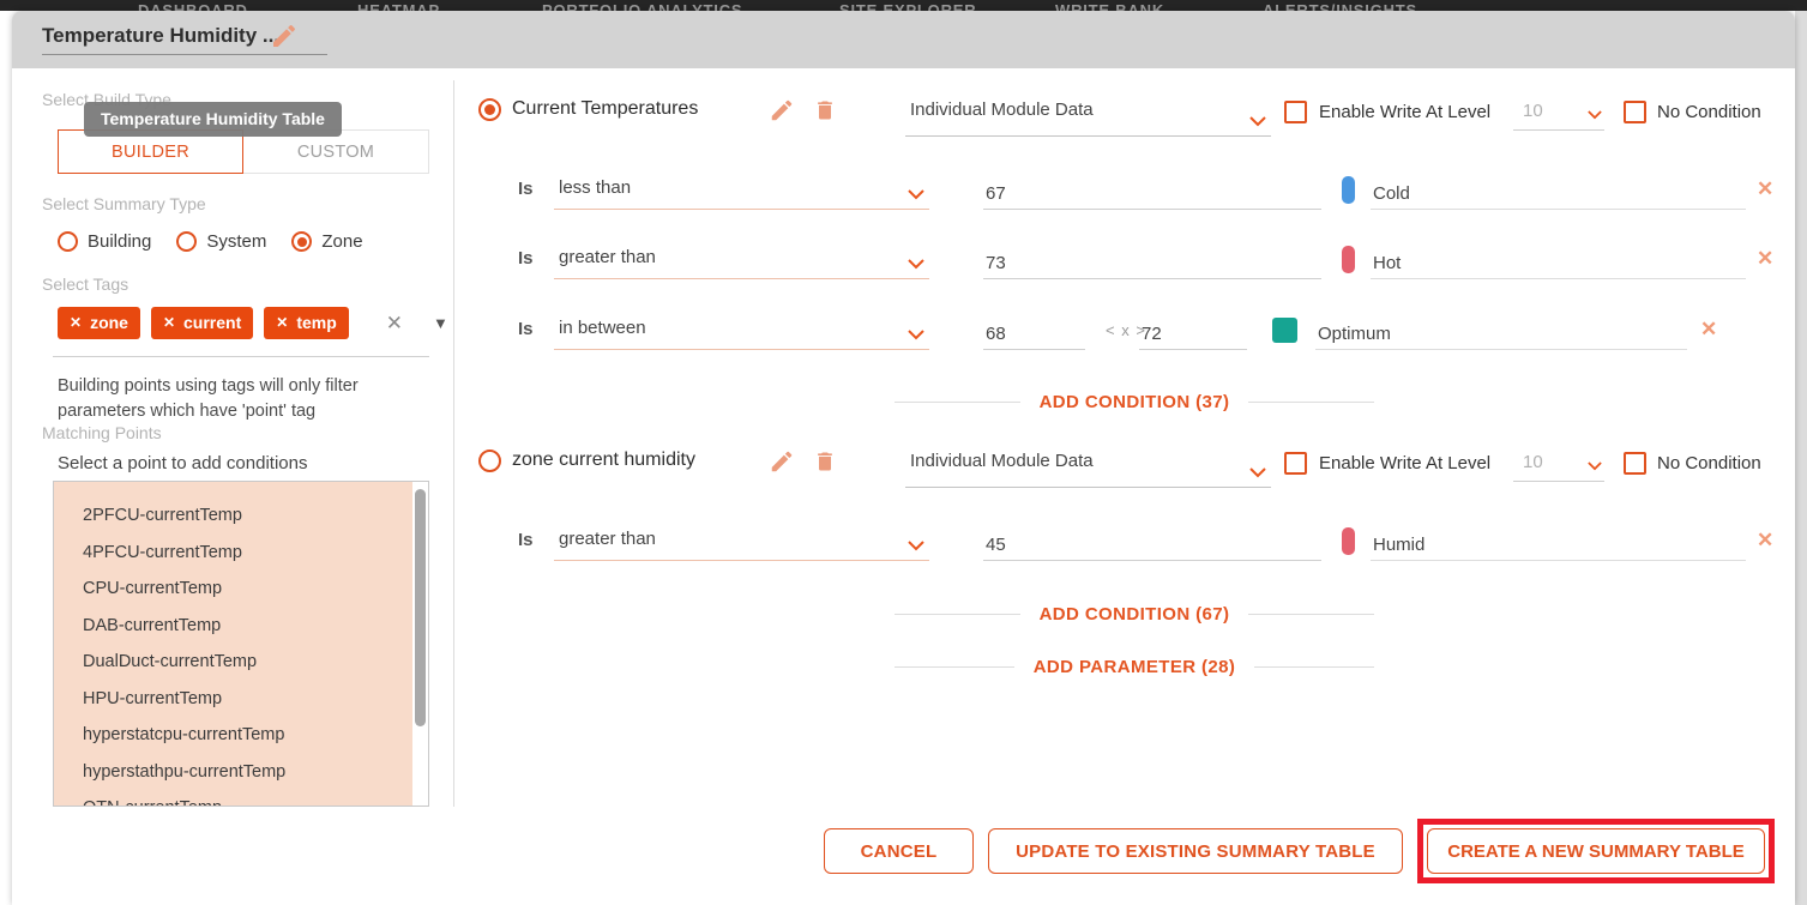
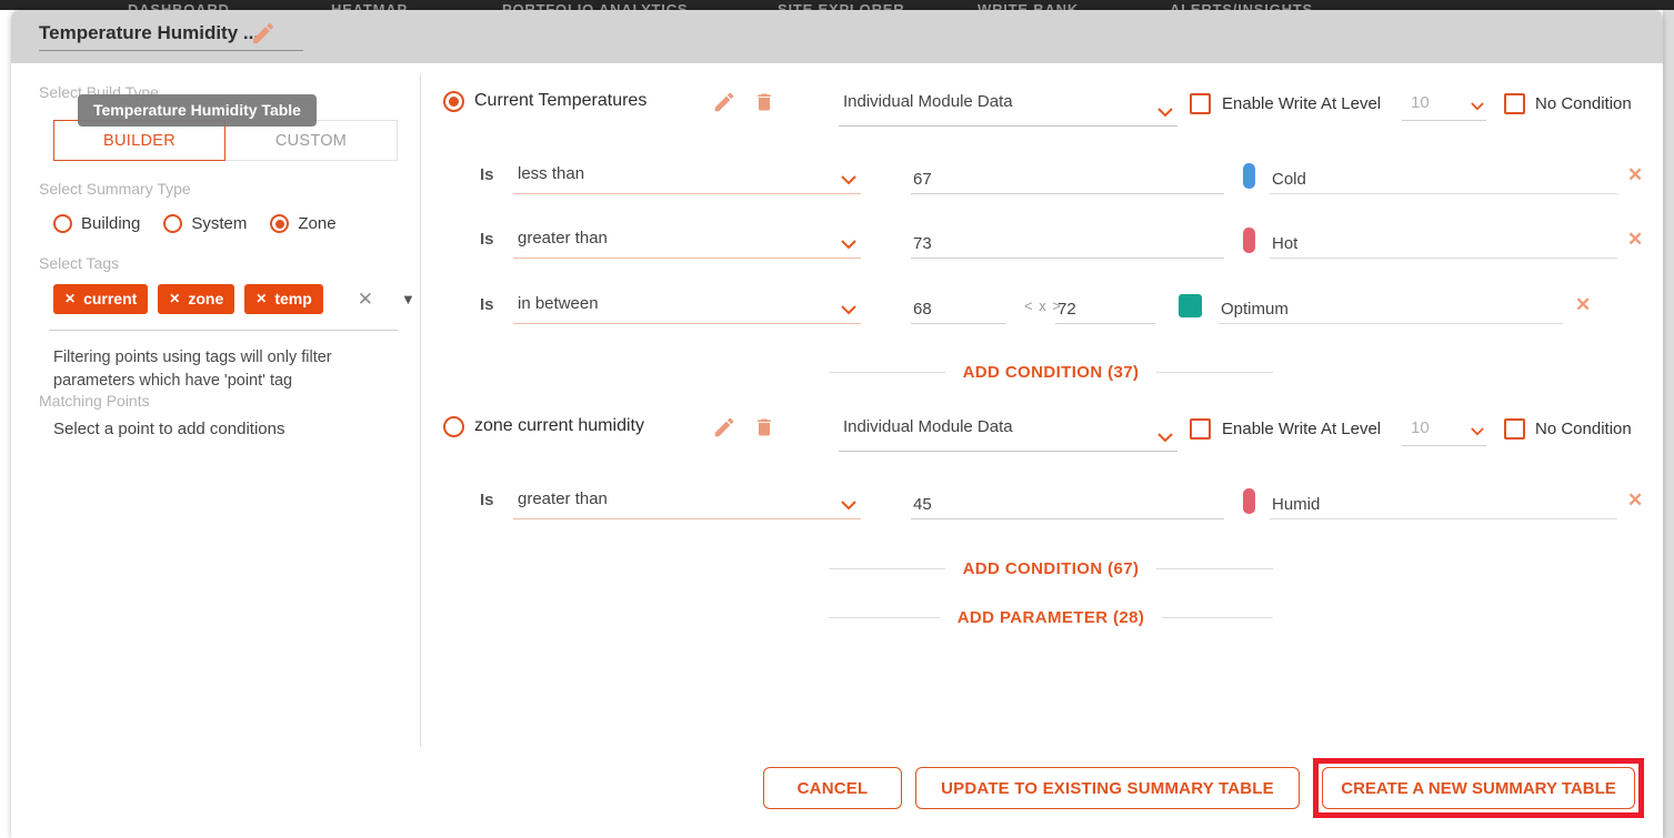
  Temperature Humidity ...
  Temperature Humidity Table
  Select Build Type
  BUILDER
  CUSTOM
  Select Summary Type
  Building
  System
  Zone
  Select Tags
  ✕
- zone
+ current
  ✕
- current
+ zone
  ✕
  temp
  ✕
  ▼
- Building points using tags will only filter parameters which have 'point' tag
+ Filtering points using tags will only filter parameters which have 'point' tag
  Matching Points
  Select a point to add conditions
- 2PFCU-currentTemp
- 4PFCU-currentTemp
- CPU-currentTemp
- DAB-currentTemp
- DualDuct-currentTemp
- HPU-currentTemp
- hyperstatcpu-currentTemp
- hyperstathpu-currentTemp
  Current Temperatures
  Individual Module Data
  Enable Write At Level
  10
  No Condition
  Is
  less than
  67
  Cold
  ✕
  Is
  greater than
  73
  Hot
  ✕
  Is
  in between
  68
  < x >
  72
  Optimum
  ✕
  ADD CONDITION (37)
  zone current humidity
  Individual Module Data
  Enable Write At Level
  10
  No Condition
  Is
  greater than
  45
  Humid
  ✕
  ADD CONDITION (67)
  ADD PARAMETER (28)
  CANCEL
  UPDATE TO EXISTING SUMMARY TABLE
  CREATE A NEW SUMMARY TABLE
